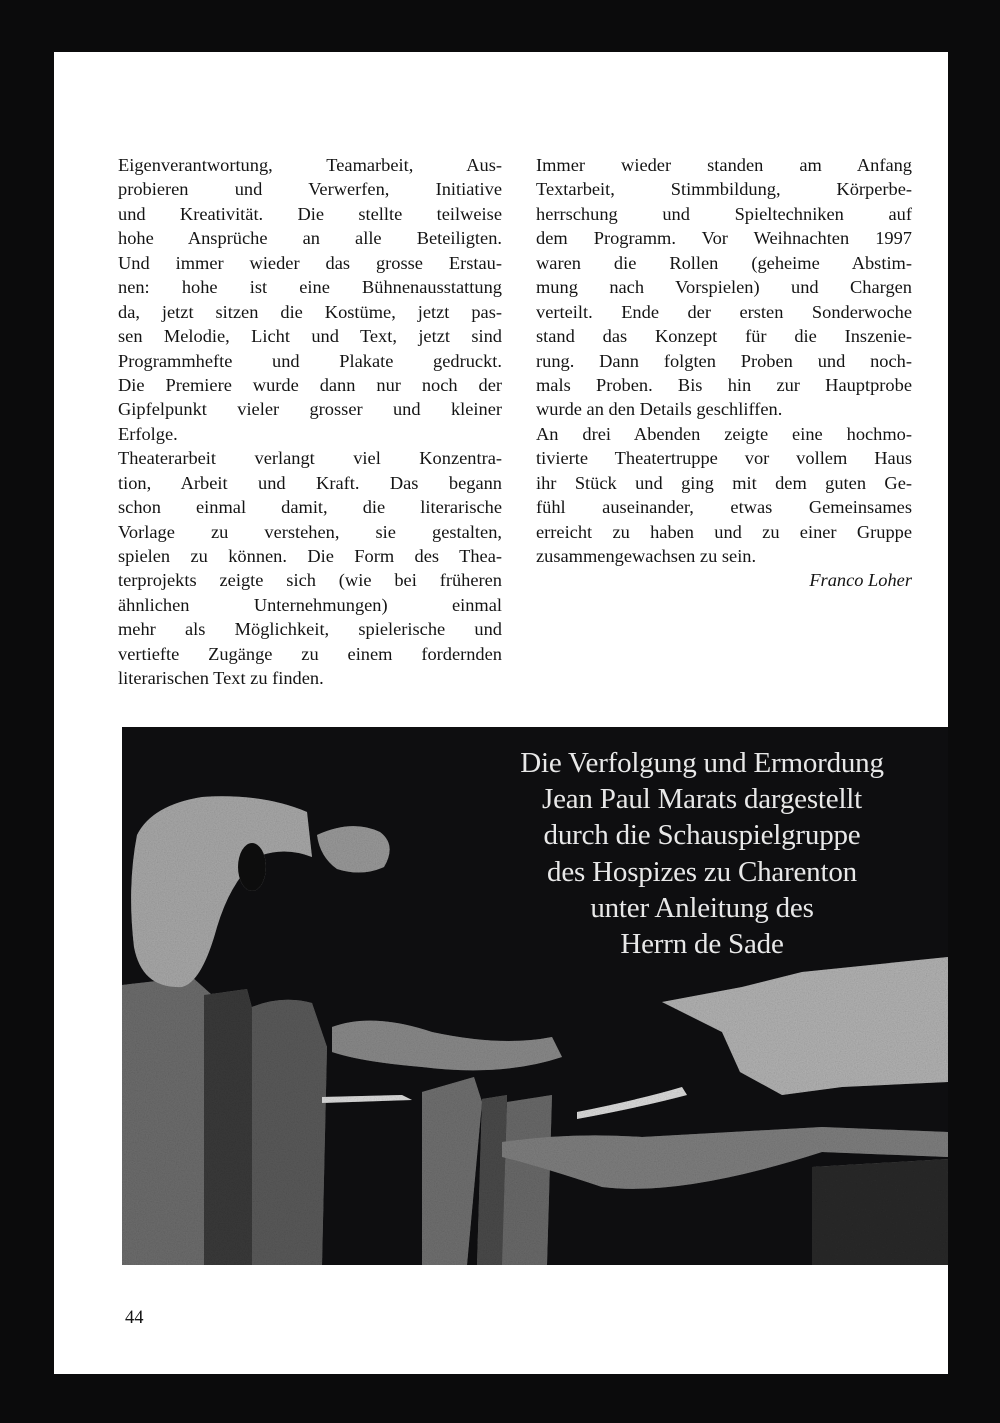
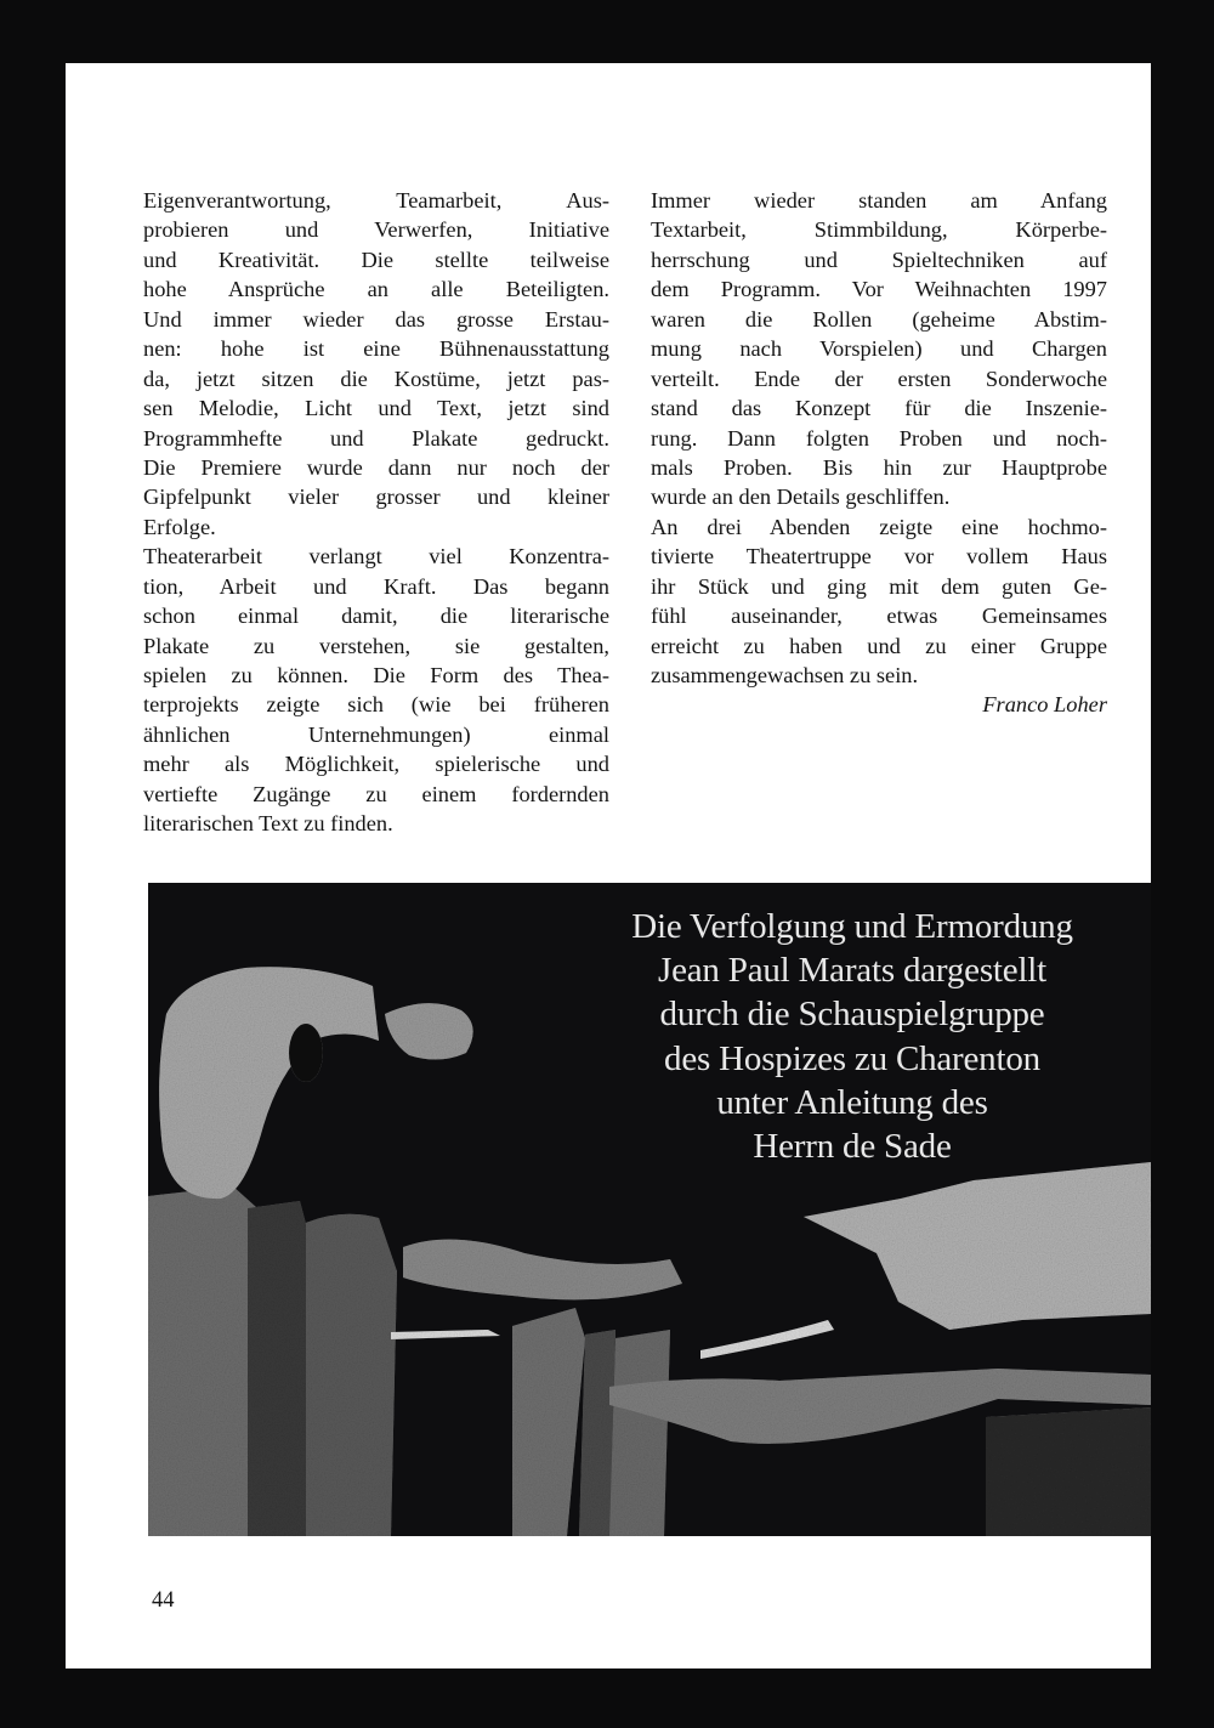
  Eigenverantwortung, Teamarbeit, Aus-
  probieren und Verwerfen, Initiative
  und Kreativität. Die stellte teilweise
  hohe Ansprüche an alle Beteiligten.
  Und immer wieder das grosse Erstau-
  nen: hohe ist eine Bühnenausstattung
  da, jetzt sitzen die Kostüme, jetzt pas-
  sen Melodie, Licht und Text, jetzt sind
  Programmhefte und Plakate gedruckt.
  Die Premiere wurde dann nur noch der
  Gipfelpunkt vieler grosser und kleiner
  Erfolge.
  Theaterarbeit verlangt viel Konzentra-
  tion, Arbeit und Kraft. Das begann
  schon einmal damit, die literarische
- Vorlage zu verstehen, sie gestalten,
+ Plakate zu verstehen, sie gestalten,
  spielen zu können. Die Form des Thea-
  terprojekts zeigte sich (wie bei früheren
  ähnlichen Unternehmungen) einmal
  mehr als Möglichkeit, spielerische und
  vertiefte Zugänge zu einem fordernden
  literarischen Text zu finden.
  Immer wieder standen am Anfang
  Textarbeit, Stimmbildung, Körperbe-
  herrschung und Spieltechniken auf
  dem Programm. Vor Weihnachten 1997
  waren die Rollen (geheime Abstim-
  mung nach Vorspielen) und Chargen
  verteilt. Ende der ersten Sonderwoche
  stand das Konzept für die Inszenie-
  rung. Dann folgten Proben und noch-
  mals Proben. Bis hin zur Hauptprobe
  wurde an den Details geschliffen.
  An drei Abenden zeigte eine hochmo-
  tivierte Theatertruppe vor vollem Haus
  ihr Stück und ging mit dem guten Ge-
  fühl auseinander, etwas Gemeinsames
  erreicht zu haben und zu einer Gruppe
  zusammengewachsen zu sein.
  Franco Loher
  Die Verfolgung und Ermordung
  Jean Paul Marats dargestellt
  durch die Schauspielgruppe
  des Hospizes zu Charenton
  unter Anleitung des
  Herrn de Sade
  44
